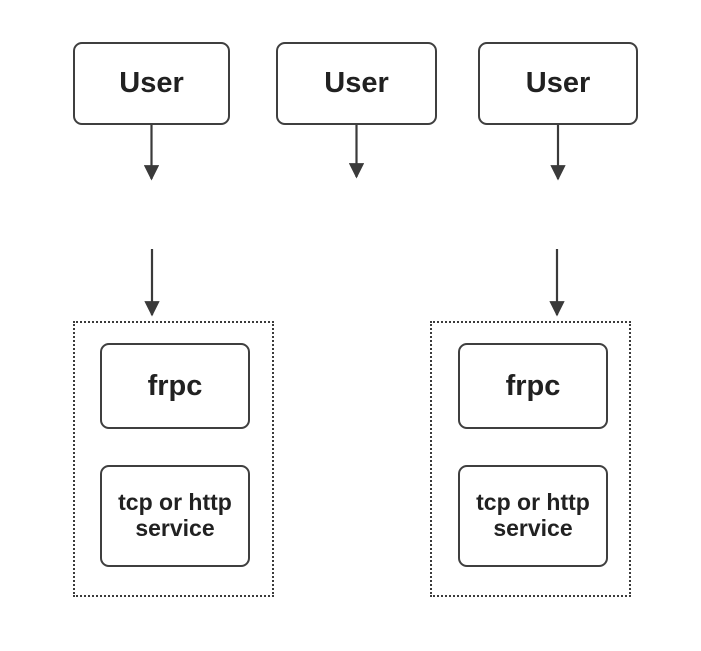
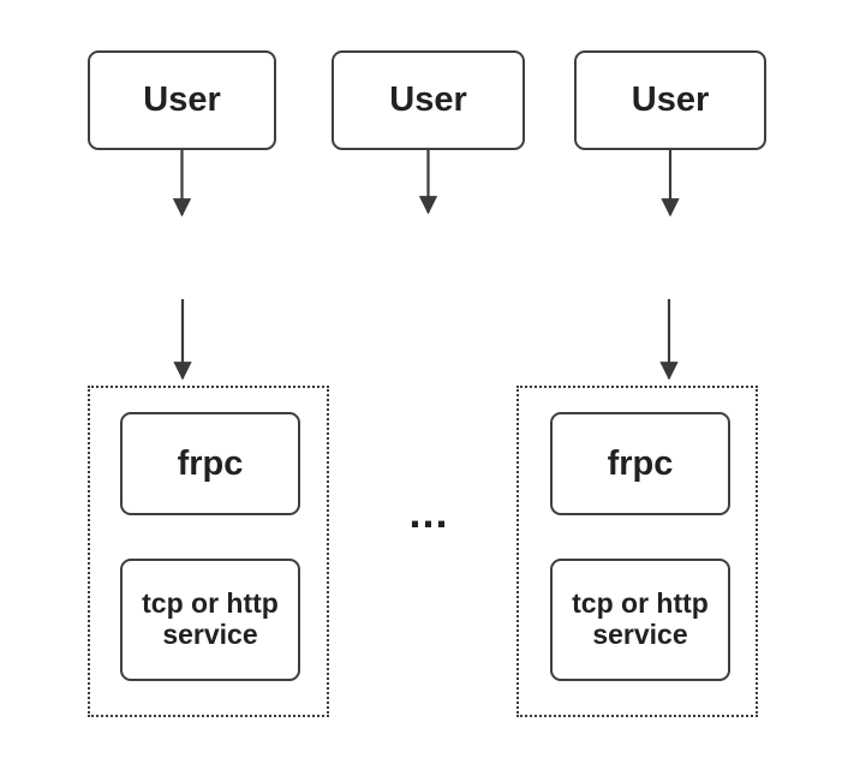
  User
  User
  User
  frpc
  tcp or http service
+ ...
  frpc
  tcp or http service
